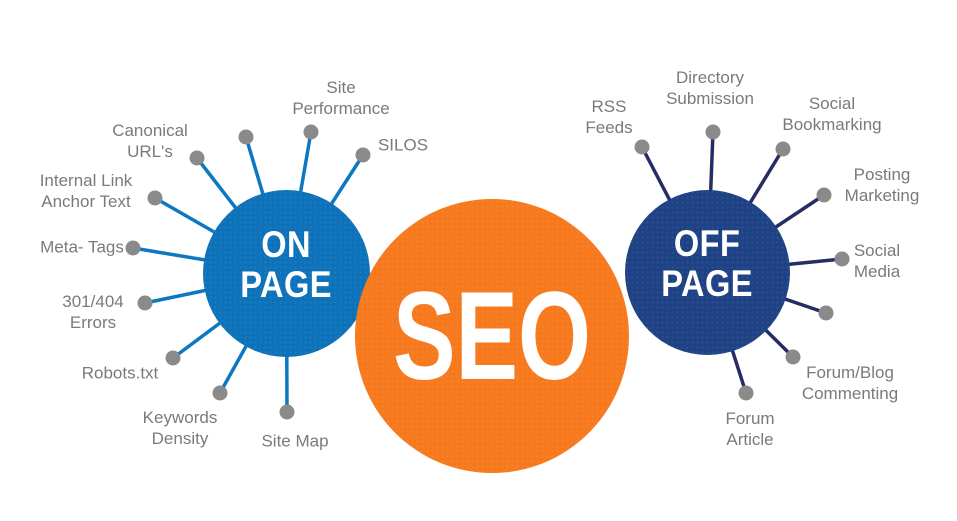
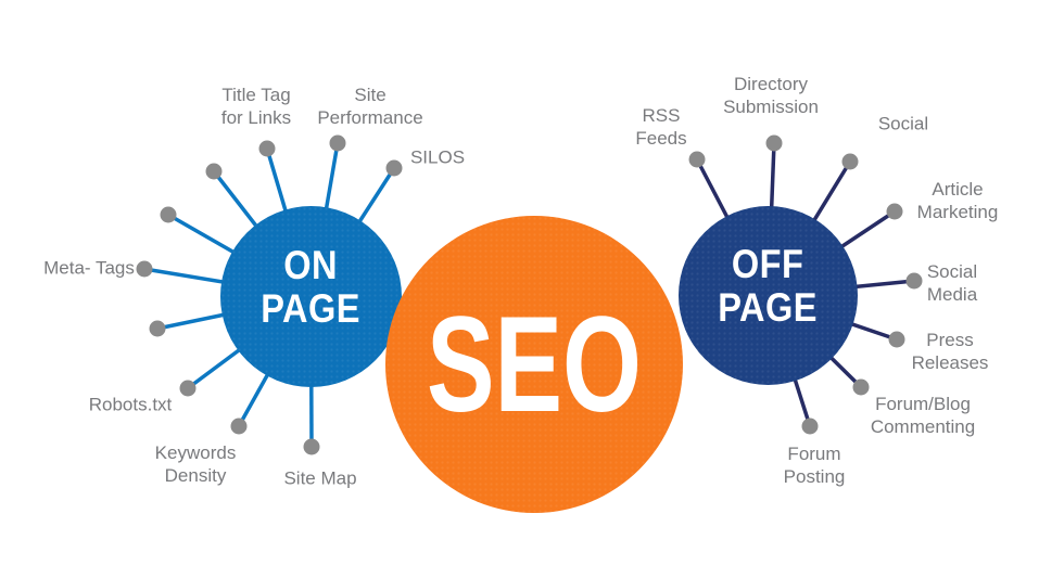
  ON
  PAGE
  SEO
  OFF
  PAGE
+ Title Tag
+ for Links
  Site
  Performance
  SILOS
- Canonical
- URL's
- Internal Link
- Anchor Text
  Meta- Tags
- 301/404
- Errors
  Robots.txt
  Keywords
  Density
  Site Map
  RSS
  Feeds
  Directory
  Submission
  Social
- Bookmarking
- Posting
+ Article
  Marketing
  Social
  Media
+ Press
+ Releases
  Forum/Blog
  Commenting
  Forum
- Article
+ Posting
